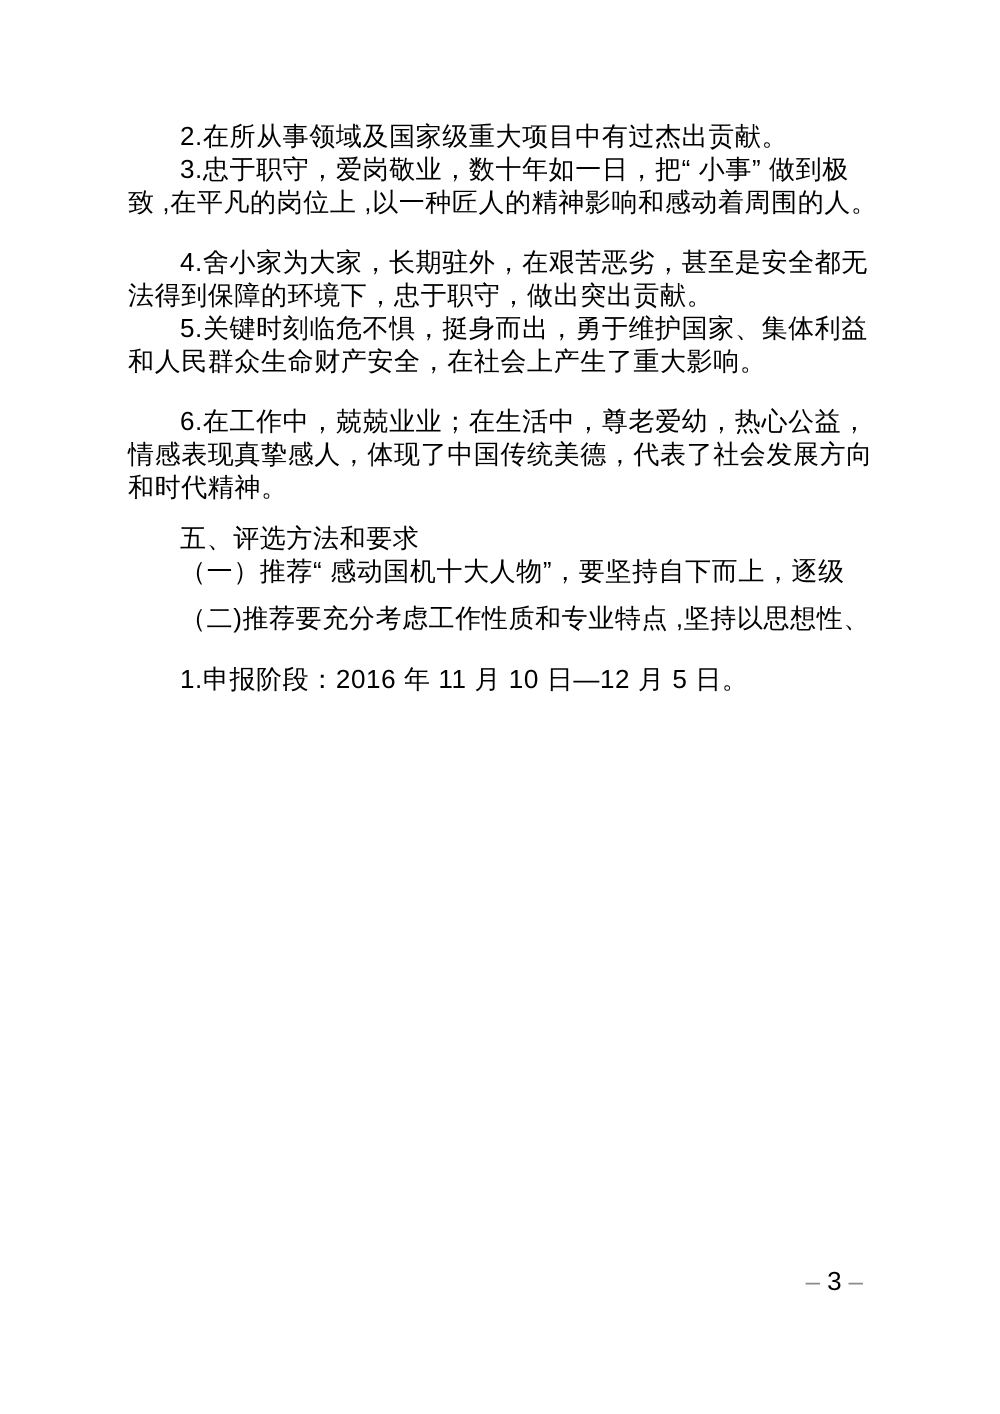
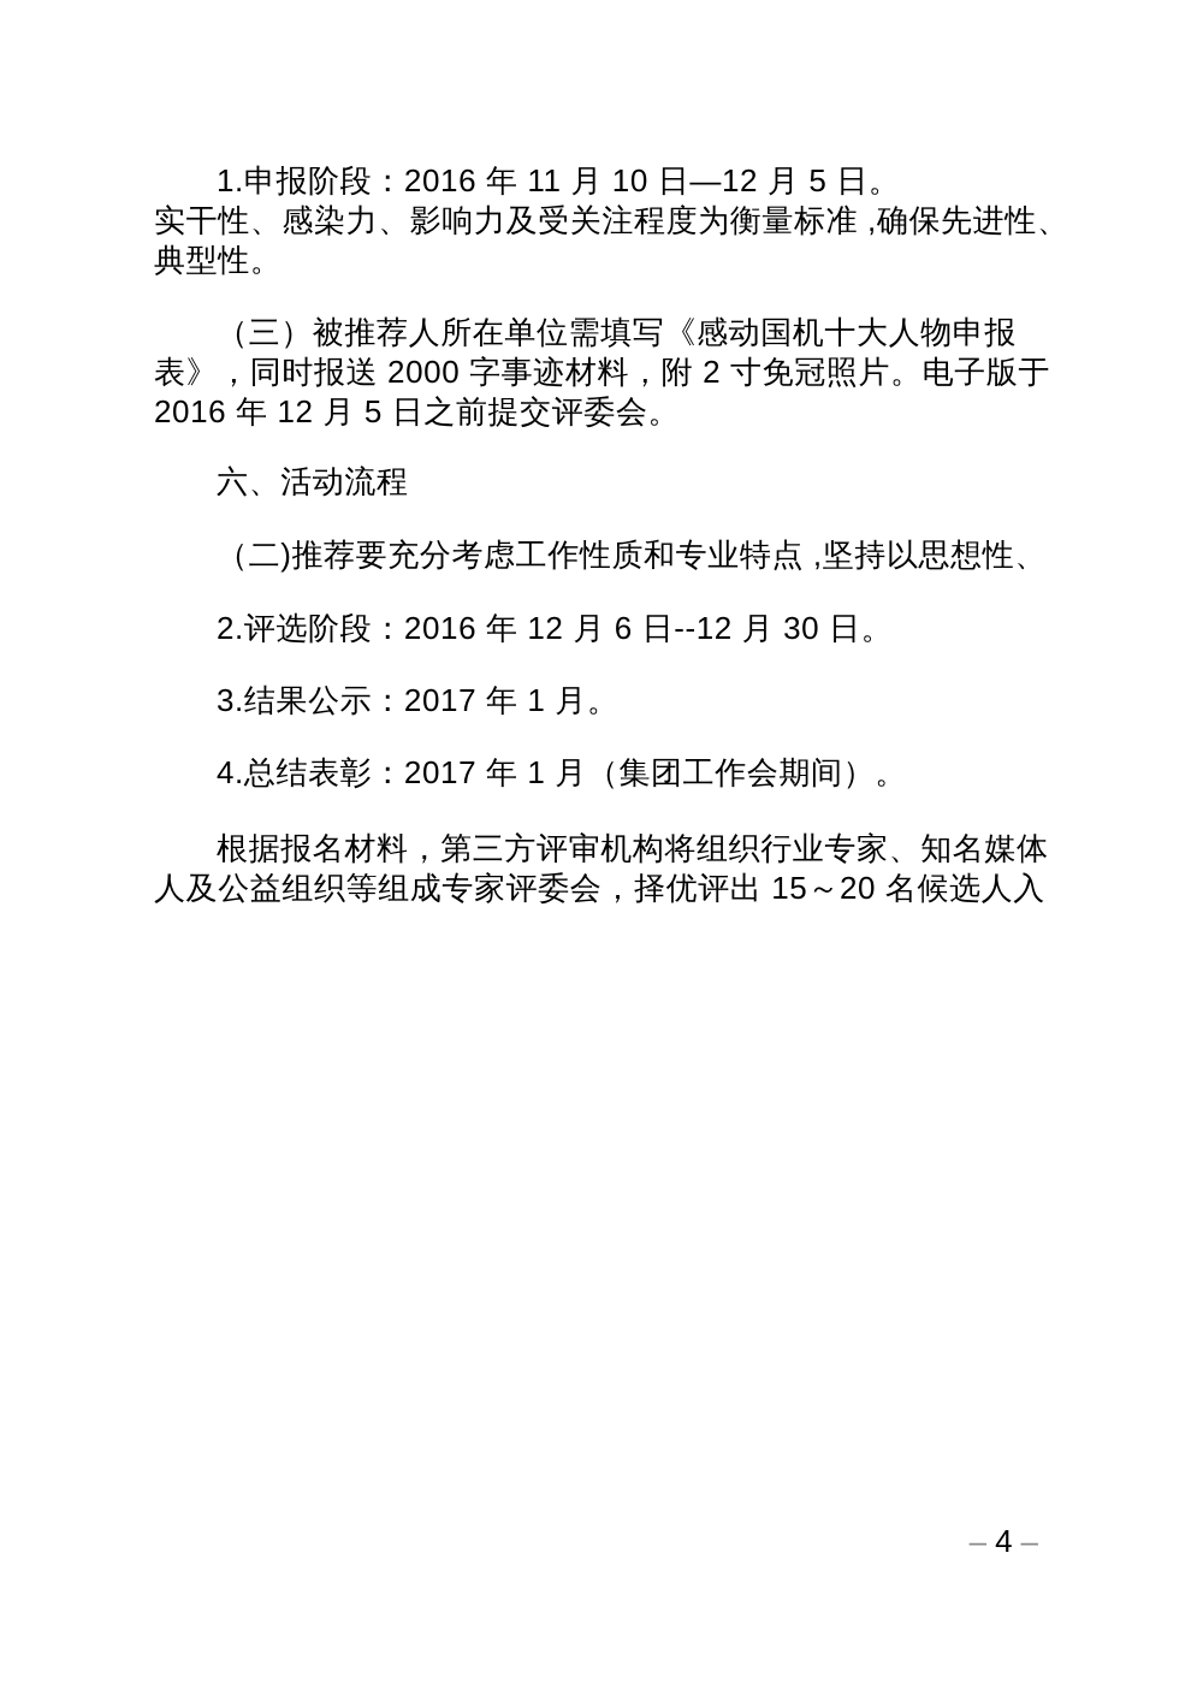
- 2.在所从事领域及国家级重大项目中有过杰出贡献。
- 3.忠于职守，爱岗敬业，数十年如一日，把“ 小事” 做到极
- 致 ,在平凡的岗位上 ,以一种匠人的精神影响和感动着周围的人。
- 4.舍小家为大家，长期驻外，在艰苦恶劣，甚至是安全都无
- 法得到保障的环境下，忠于职守，做出突出贡献。
- 5.关键时刻临危不惧，挺身而出，勇于维护国家、集体利益
- 和人民群众生命财产安全，在社会上产生了重大影响。
- 6.在工作中，兢兢业业；在生活中，尊老爱幼，热心公益，
- 情感表现真挚感人，体现了中国传统美德，代表了社会发展方向
- 和时代精神。
- 五、评选方法和要求
- （一）推荐“ 感动国机十大人物”，要坚持自下而上，逐级
- （二)推荐要充分考虑工作性质和专业特点 ,坚持以思想性、
+ 1.申报阶段：2016 年 11 月 10 日—12 月 5 日。
+ 实干性、感染力、影响力及受关注程度为衡量标准 ,确保先进性、
+ 典型性。
+ （三）被推荐人所在单位需填写《感动国机十大人物申报
+ 表》，同时报送 2000 字事迹材料，附 2 寸免冠照片。电子版于
+ 2016 年 12 月 5 日之前提交评委会。
+ 六、活动流程
- 1.申报阶段：2016 年 11 月 10 日—12 月 5 日。
+ （二)推荐要充分考虑工作性质和专业特点 ,坚持以思想性、
+ 2.评选阶段：2016 年 12 月 6 日--12 月 30 日。
+ 3.结果公示：2017 年 1 月。
+ 4.总结表彰：2017 年 1 月（集团工作会期间）。
+ 根据报名材料，第三方评审机构将组织行业专家、知名媒体
+ 人及公益组织等组成专家评委会，择优评出 15～20 名候选人入
- – 3 –
+ – 4 –
